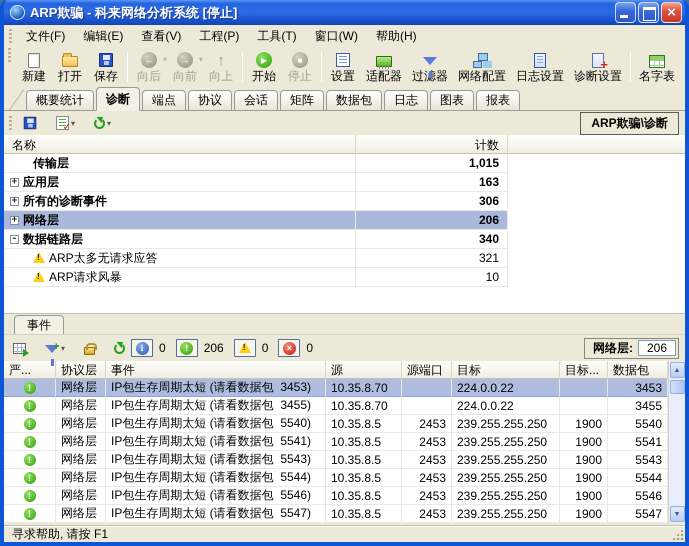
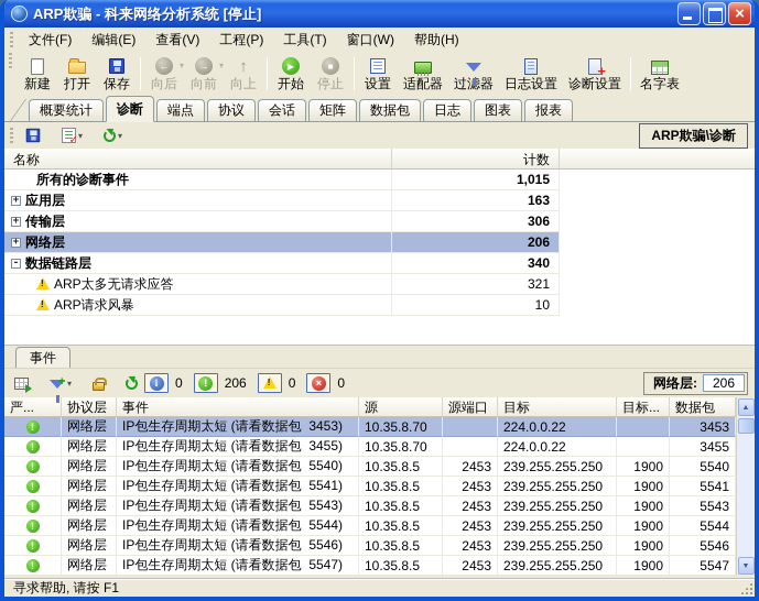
  ARP欺骗 - 科来网络分析系统 [停止]
  文件(F)
  编辑(E)
  查看(V)
  工程(P)
  工具(T)
  窗口(W)
  帮助(H)
  新建
  打开
  保存
  向后
  ▾
  向前
  ▾
  向上
  开始
  停止
  设置
  适配器
- 网络配置
  日志设置
  诊断设置
  名字表
  概要统计
  诊断
  端点
  协议
  会话
  矩阵
  数据包
  日志
  图表
  报表
  ▾
  ▾
  ARP欺骗\诊断
  名称
  计数
- 传输层
+ 所有的诊断事件
  1,015
  +
  应用层
  163
  +
- 所有的诊断事件
+ 传输层
  306
  +
  网络层
  206
  -
  数据链路层
  340
  ARP太多无请求应答
  321
  ARP请求风暴
  10
  事件
  ▾
  0
  206
  0
  0
  网络层:
  206
  严...
  协议层
  事件
  源
  源端口
  目标
  目标...
  数据包
  网络层
  IP包生存周期太短 (请看数据包 3453)
  10.35.8.70
  224.0.0.22
  3453
  网络层
  IP包生存周期太短 (请看数据包 3455)
  10.35.8.70
  224.0.0.22
  3455
  网络层
  IP包生存周期太短 (请看数据包 5540)
  10.35.8.5
  2453
  239.255.255.250
  1900
  5540
  网络层
  IP包生存周期太短 (请看数据包 5541)
  10.35.8.5
  2453
  239.255.255.250
  1900
  5541
  网络层
  IP包生存周期太短 (请看数据包 5543)
  10.35.8.5
  2453
  239.255.255.250
  1900
  5543
  网络层
  IP包生存周期太短 (请看数据包 5544)
  10.35.8.5
  2453
  239.255.255.250
  1900
  5544
  网络层
  IP包生存周期太短 (请看数据包 5546)
  10.35.8.5
  2453
  239.255.255.250
  1900
  5546
  网络层
  IP包生存周期太短 (请看数据包 5547)
  10.35.8.5
  2453
  239.255.255.250
  1900
  5547
  寻求帮助, 请按 F1
